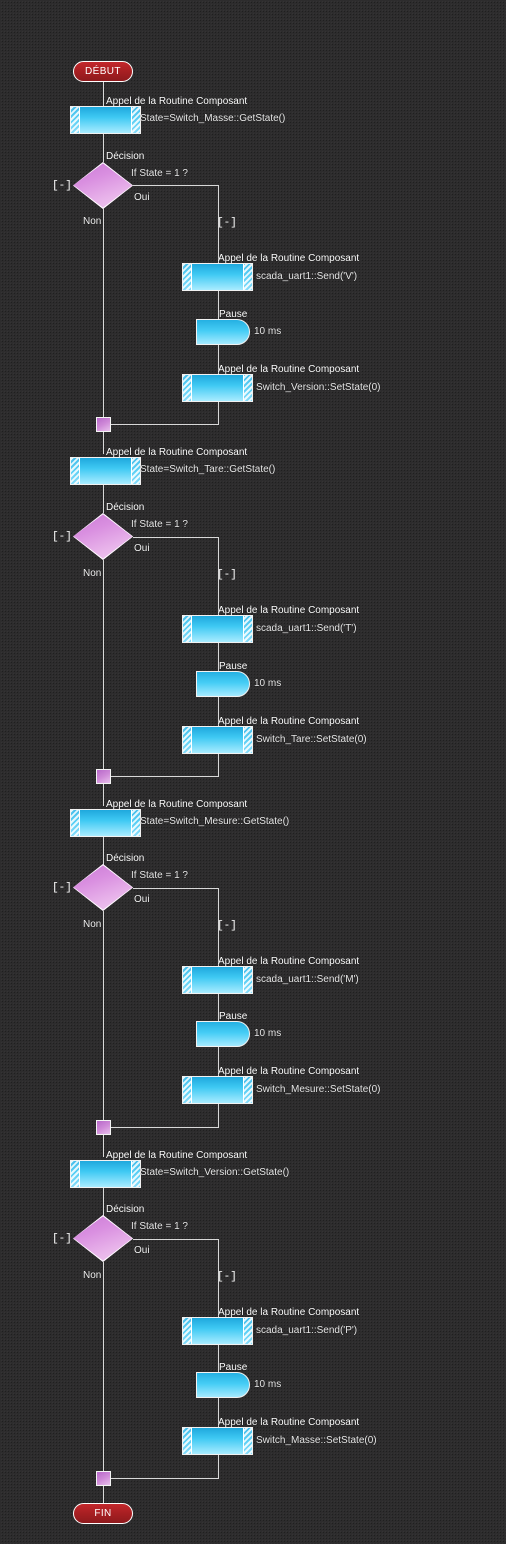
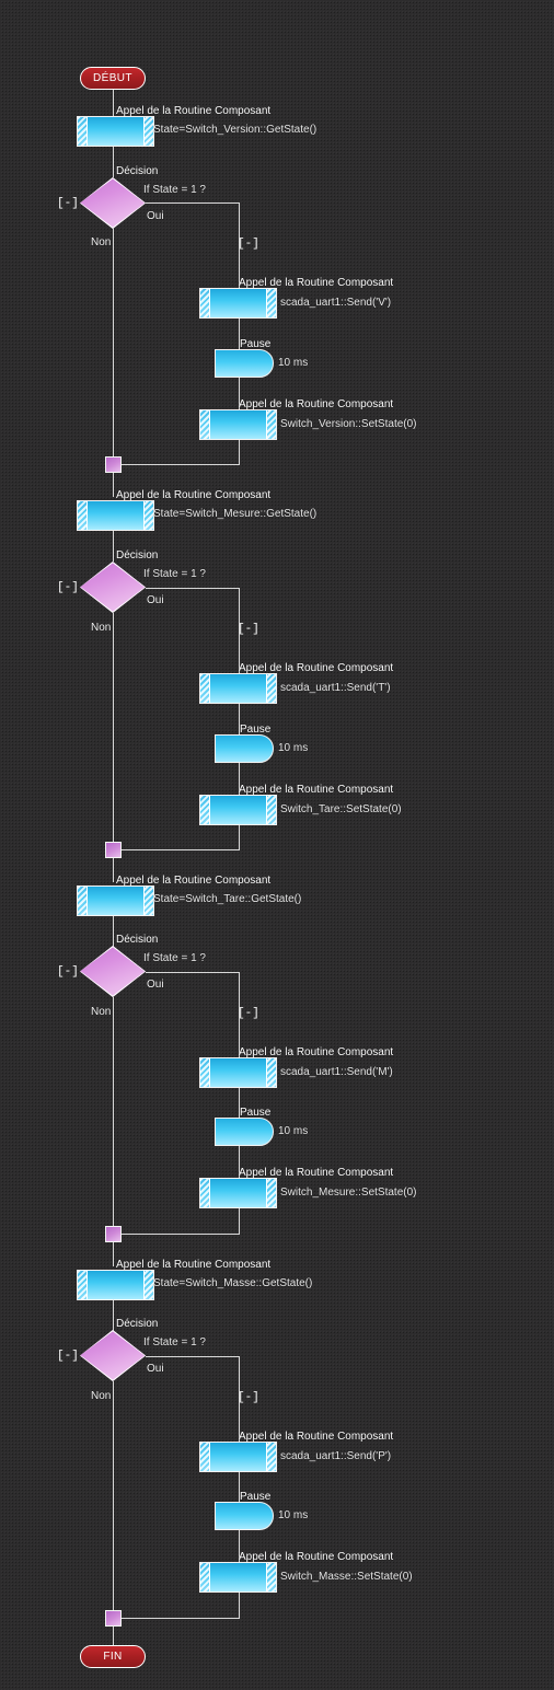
  DÉBUT
  Appel de la Routine Composant
- State=Switch_Masse::GetState()
+ State=Switch_Version::GetState()
  Décision
  [-]
  If State = 1 ?
  Oui
  Non
  [-]
  Appel de la Routine Composant
  scada_uart1::Send('V')
  Pause
  10 ms
  Appel de la Routine Composant
  Switch_Version::SetState(0)
  Appel de la Routine Composant
- State=Switch_Tare::GetState()
+ State=Switch_Mesure::GetState()
  Décision
  [-]
  If State = 1 ?
  Oui
  Non
  [-]
  Appel de la Routine Composant
  scada_uart1::Send('T')
  Pause
  10 ms
  Appel de la Routine Composant
  Switch_Tare::SetState(0)
  Appel de la Routine Composant
- State=Switch_Mesure::GetState()
+ State=Switch_Tare::GetState()
  Décision
  [-]
  If State = 1 ?
  Oui
  Non
  [-]
  Appel de la Routine Composant
  scada_uart1::Send('M')
  Pause
  10 ms
  Appel de la Routine Composant
  Switch_Mesure::SetState(0)
  Appel de la Routine Composant
- State=Switch_Version::GetState()
+ State=Switch_Masse::GetState()
  Décision
  [-]
  If State = 1 ?
  Oui
  Non
  [-]
  Appel de la Routine Composant
  scada_uart1::Send('P')
  Pause
  10 ms
  Appel de la Routine Composant
  Switch_Masse::SetState(0)
  FIN
